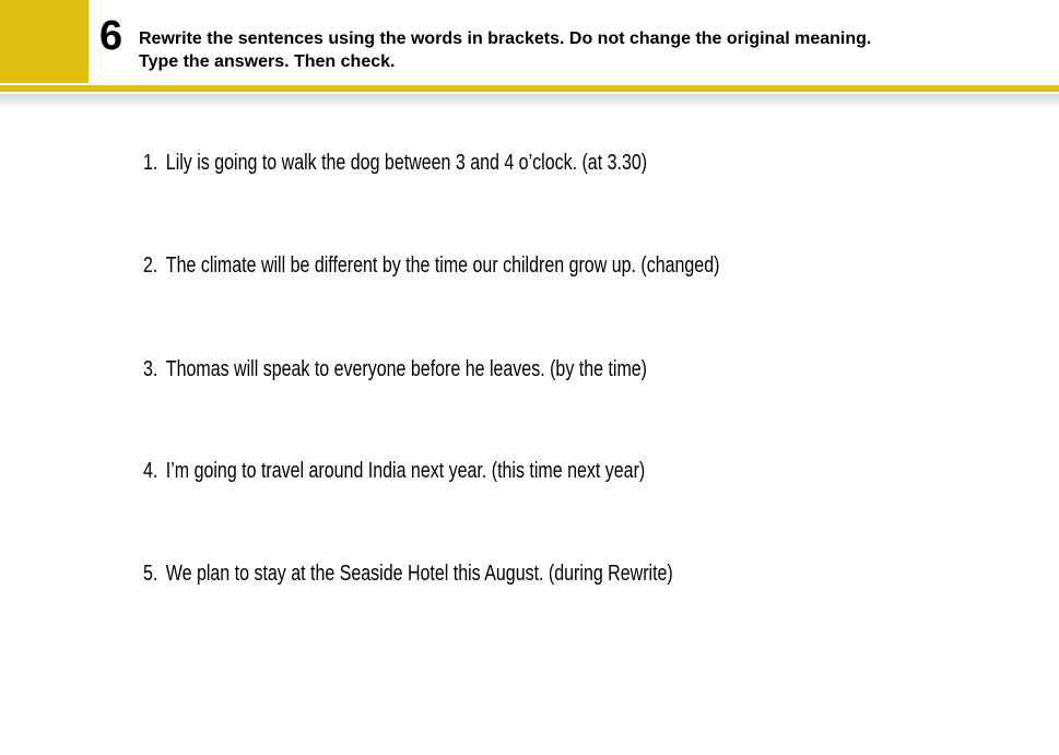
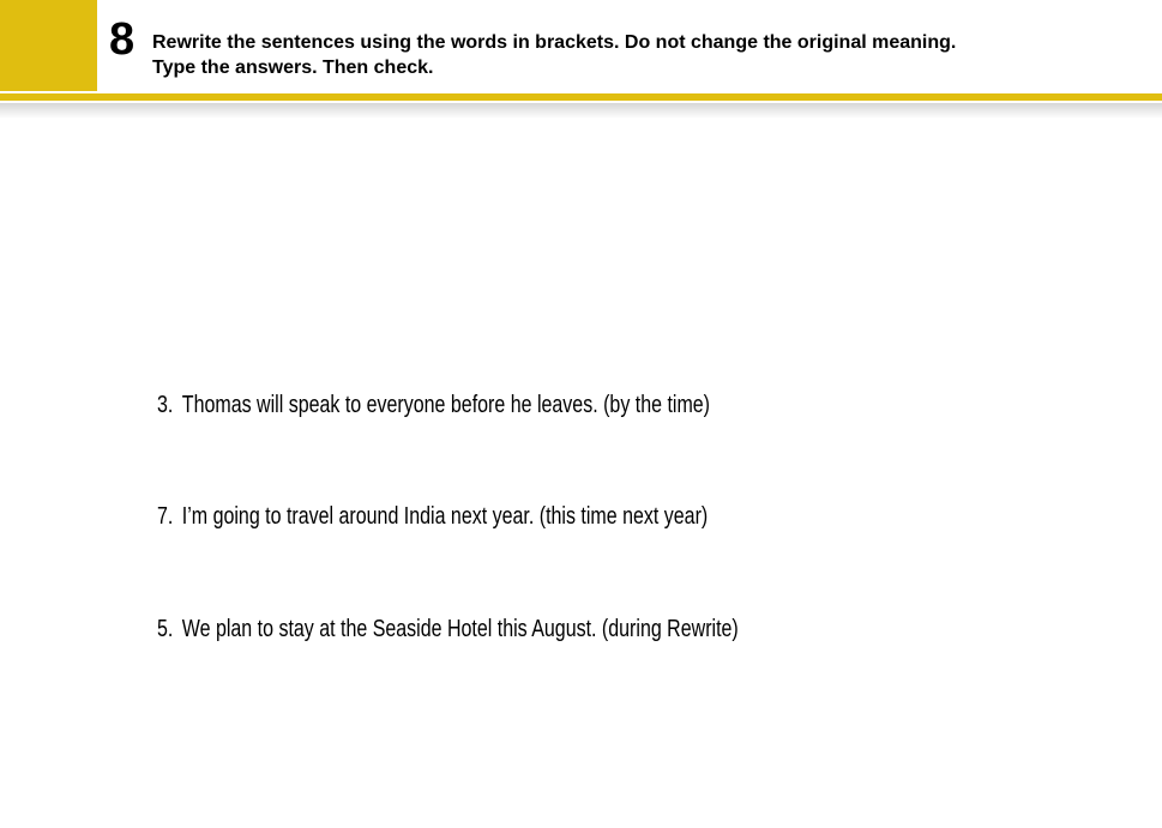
- 6
+ 8
  Rewrite the sentences using the words in brackets. Do not change the original meaning.
  Type the answers. Then check.
- 1. Lily is going to walk the dog between 3 and 4 o’clock. (at 3.30)
- 2. The climate will be different by the time our children grow up. (changed)
  3. Thomas will speak to everyone before he leaves. (by the time)
- 4. I’m going to travel around India next year. (this time next year)
+ 7. I’m going to travel around India next year. (this time next year)
  5. We plan to stay at the Seaside Hotel this August. (during Rewrite)
